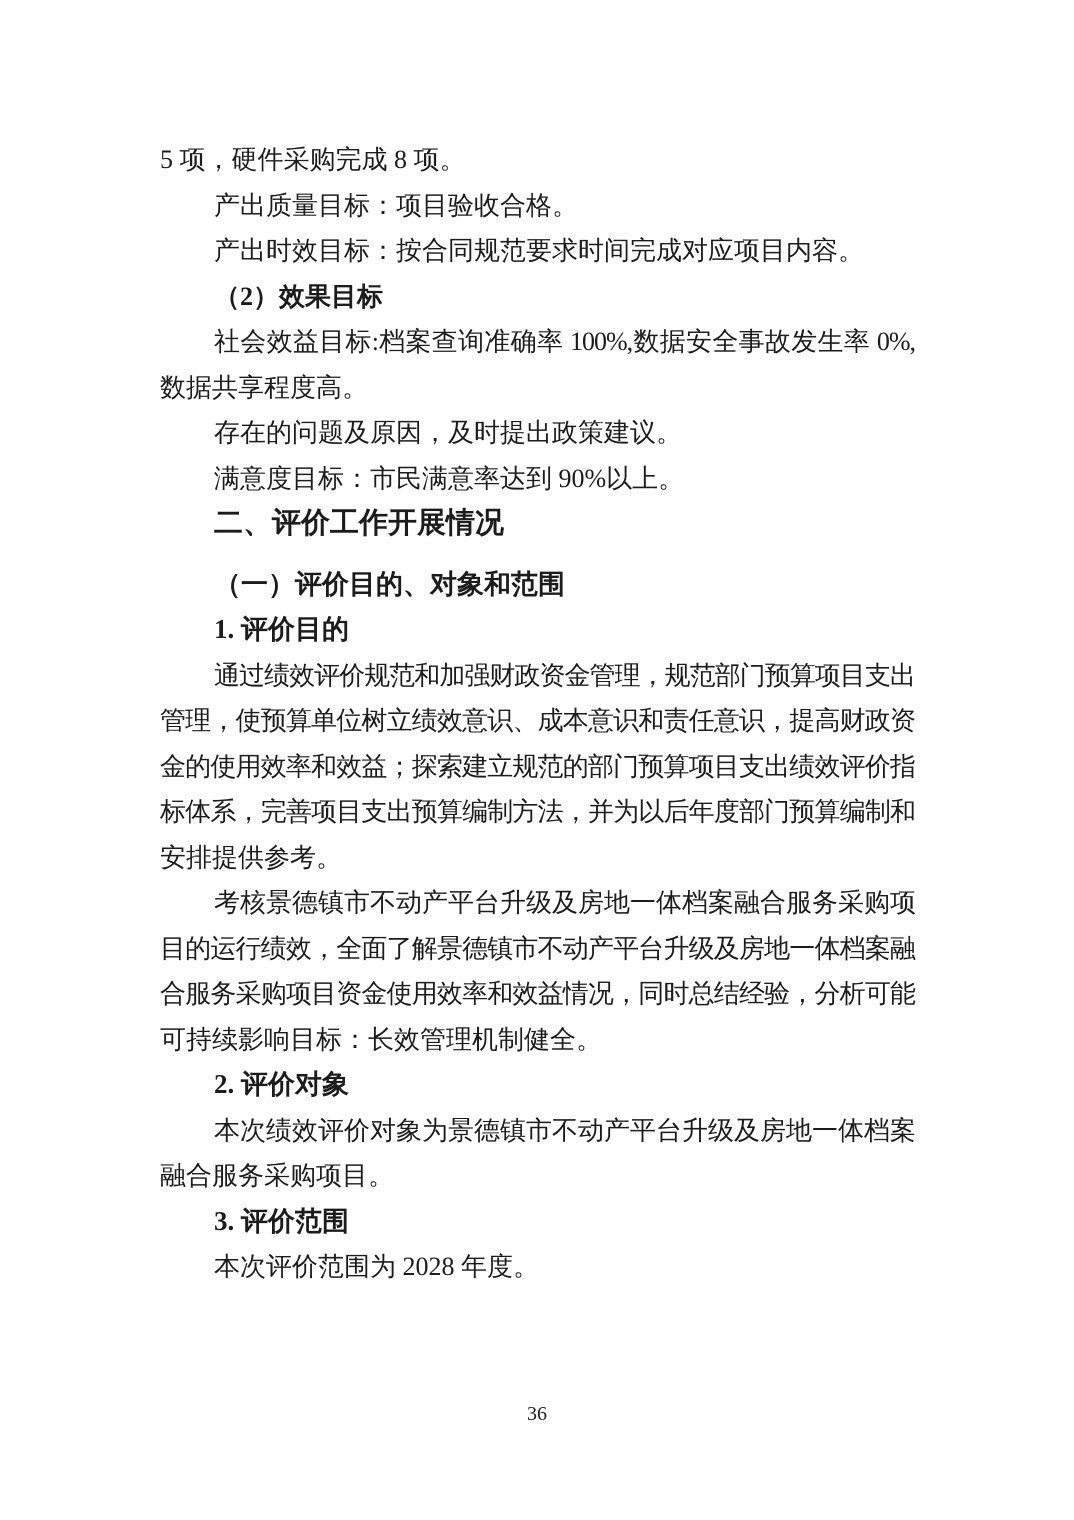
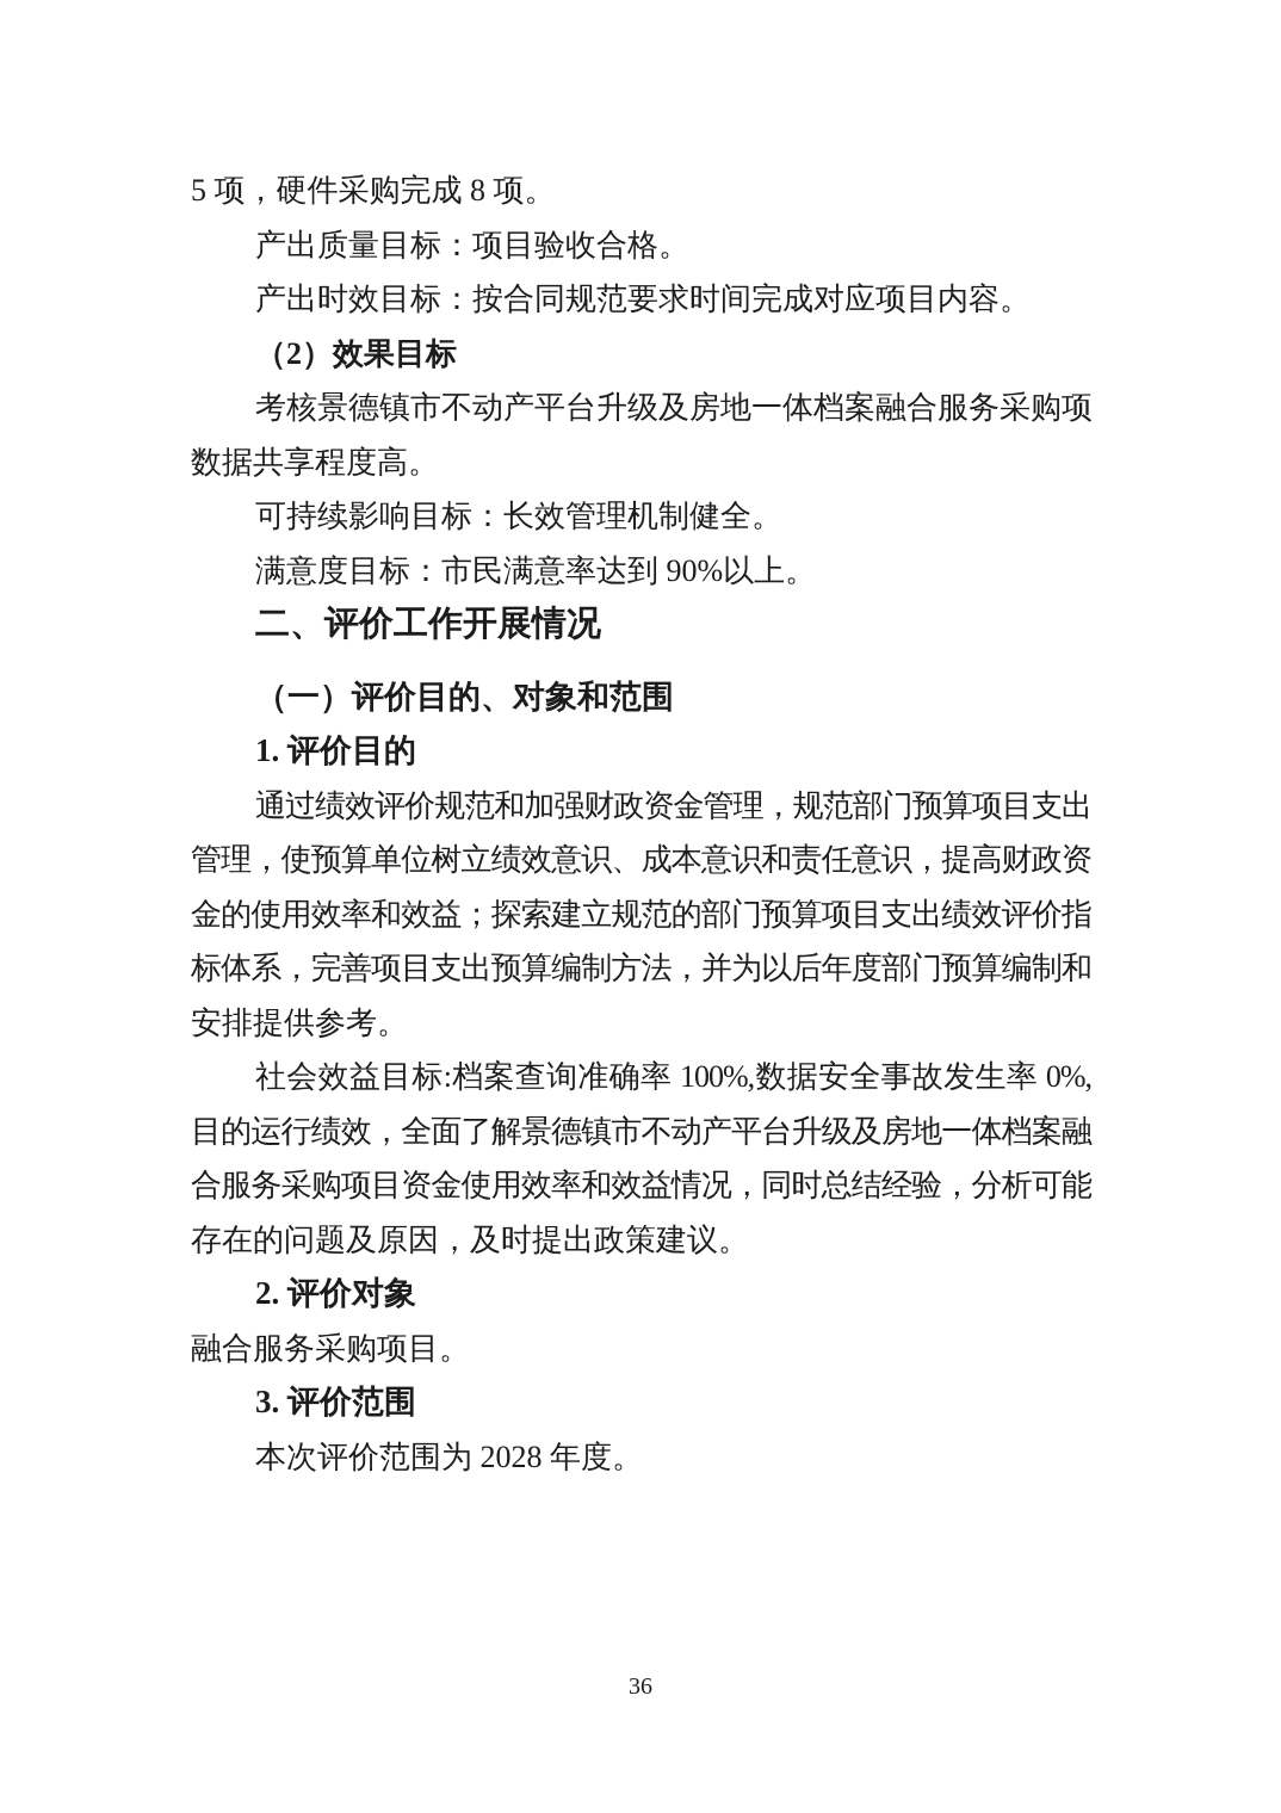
  5 项，硬件采购完成 8 项。
  产出质量目标：项目验收合格。
  产出时效目标：按合同规范要求时间完成对应项目内容。
  （2）效果目标
- 社会效益目标:档案查询准确率 100%,数据安全事故发生率 0%,
+ 考核景德镇市不动产平台升级及房地一体档案融合服务采购项
  数据共享程度高。
- 存在的问题及原因，及时提出政策建议。
+ 可持续影响目标：长效管理机制健全。
  满意度目标：市民满意率达到 90%以上。
  二、评价工作开展情况
  （一）评价目的、对象和范围
  1. 评价目的
  通过绩效评价规范和加强财政资金管理，规范部门预算项目支出
  管理，使预算单位树立绩效意识、成本意识和责任意识，提高财政资
  金的使用效率和效益；探索建立规范的部门预算项目支出绩效评价指
  标体系，完善项目支出预算编制方法，并为以后年度部门预算编制和
  安排提供参考。
- 考核景德镇市不动产平台升级及房地一体档案融合服务采购项
+ 社会效益目标:档案查询准确率 100%,数据安全事故发生率 0%,
  目的运行绩效，全面了解景德镇市不动产平台升级及房地一体档案融
  合服务采购项目资金使用效率和效益情况，同时总结经验，分析可能
- 可持续影响目标：长效管理机制健全。
+ 存在的问题及原因，及时提出政策建议。
  2. 评价对象
- 本次绩效评价对象为景德镇市不动产平台升级及房地一体档案
  融合服务采购项目。
  3. 评价范围
  本次评价范围为 2028 年度。
  36
